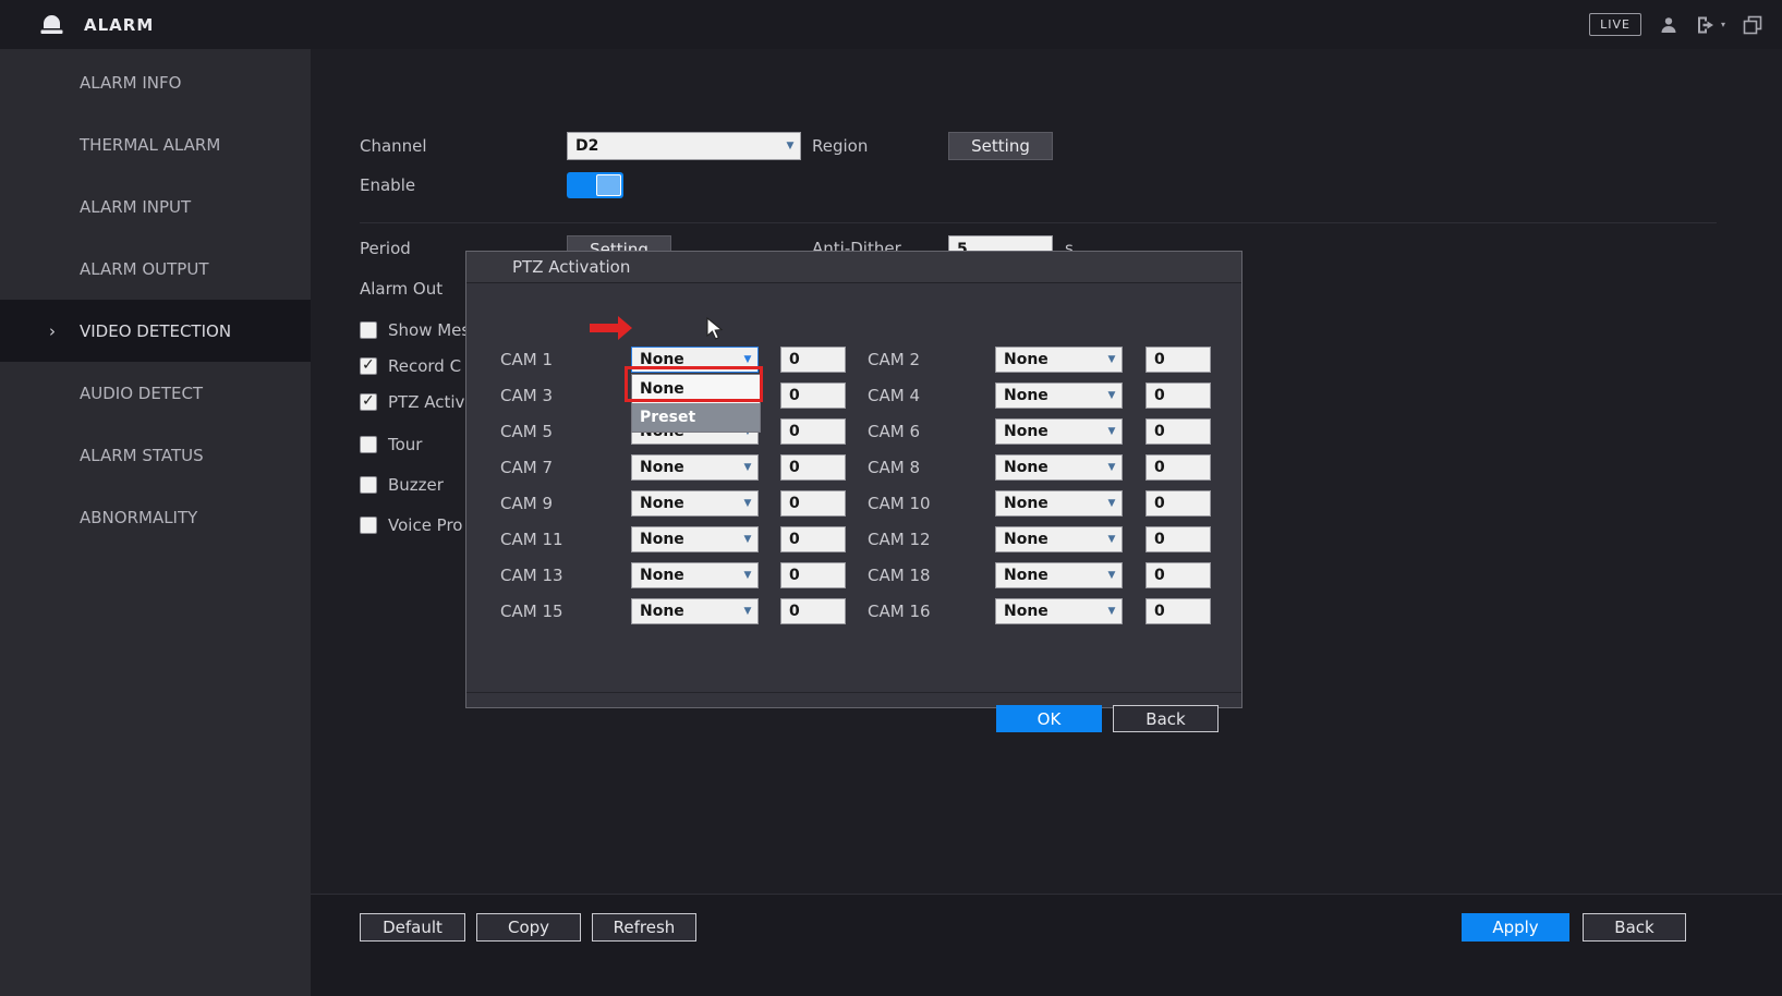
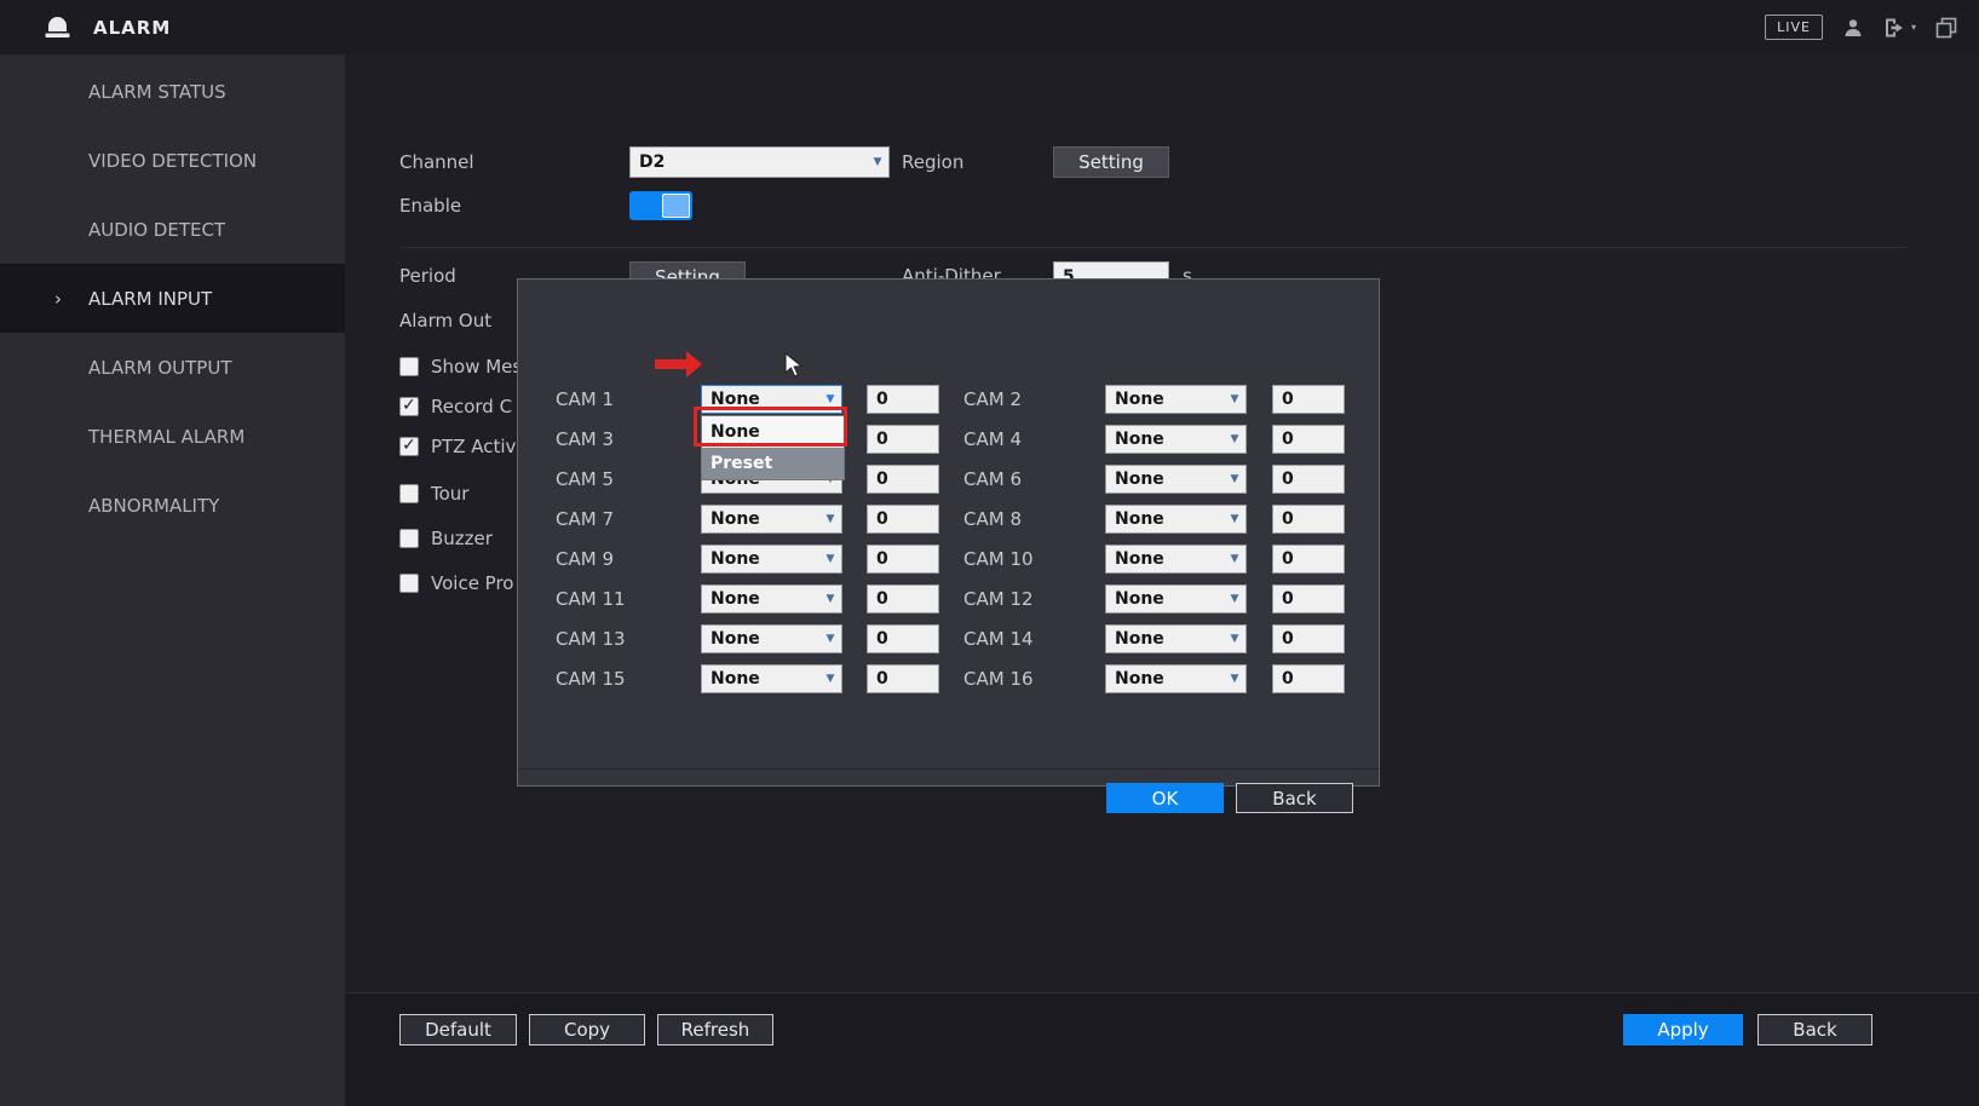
  ALARM
  LIVE
  ▾
- ALARM INFO
- THERMAL ALARM
+ ALARM STATUS
- ALARM INPUT
+ VIDEO DETECTION
- ALARM OUTPUT
+ AUDIO DETECT
  ›
- VIDEO DETECTION
+ ALARM INPUT
- AUDIO DETECT
+ ALARM OUTPUT
- ALARM STATUS
+ THERMAL ALARM
  ABNORMALITY
  Channel
  D2
  ▼
  Region
  Setting
  Enable
  Period
  Setting
  Anti-Dither
  5
  s
  Alarm Out
  Show Me
  Record C
  PTZ Activ
  Tour
  Buzzer
  Voice Pro
- PTZ Activation
  CAM 1
  None
  ▼
  0
  CAM 2
  None
  ▼
  0
  CAM 3
  0
  CAM 4
  None
  ▼
  0
  CAM 5
  0
  CAM 6
  None
  ▼
  0
  CAM 7
  None
  ▼
  0
  CAM 8
  None
  ▼
  0
  CAM 9
  None
  ▼
  0
  CAM 10
  None
  ▼
  0
  CAM 11
  None
  ▼
  0
  CAM 12
  None
  ▼
  0
  CAM 13
  None
  ▼
  0
- CAM 18
+ CAM 14
  None
  ▼
  0
  CAM 15
  None
  ▼
  0
  CAM 16
  None
  ▼
  0
  None
  Preset
  OK
  Back
  Default
  Copy
  Refresh
  Apply
  Back
